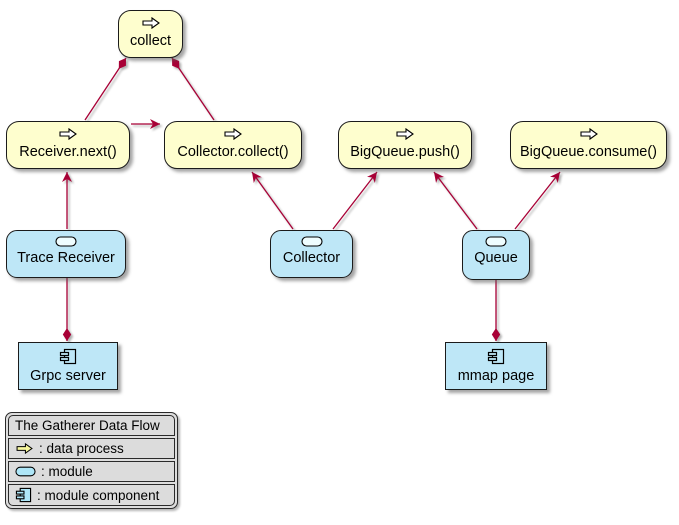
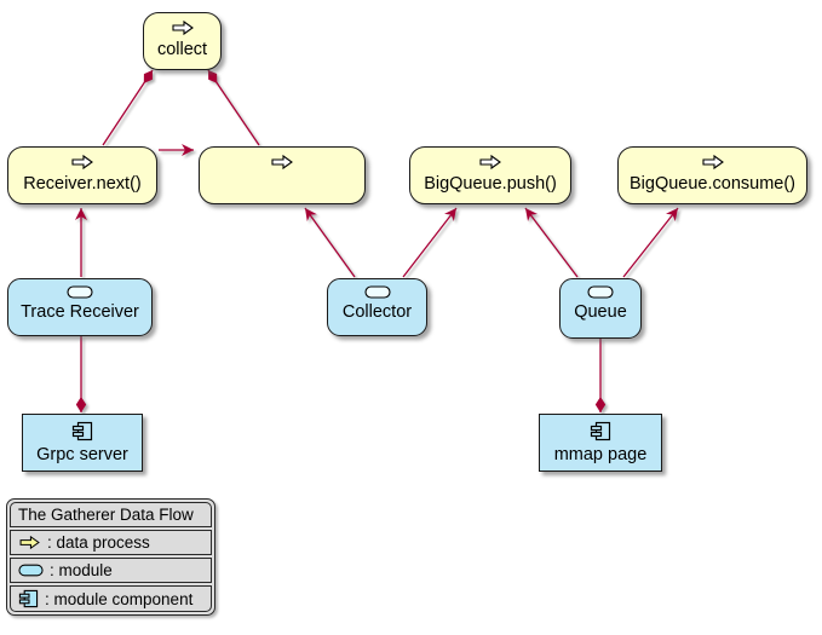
  collect
  Receiver.next()
- Collector.collect()
  BigQueue.push()
  BigQueue.consume()
  Trace Receiver
  Collector
  Queue
  Grpc server
  mmap page
  The Gatherer Data Flow
  : data process
  : module
  : module component
